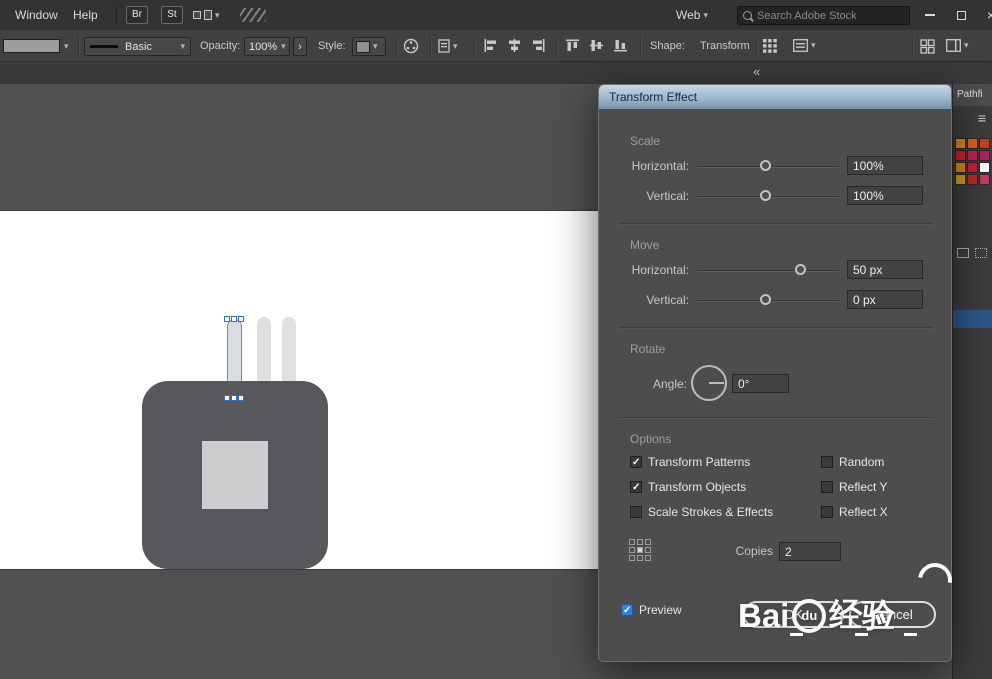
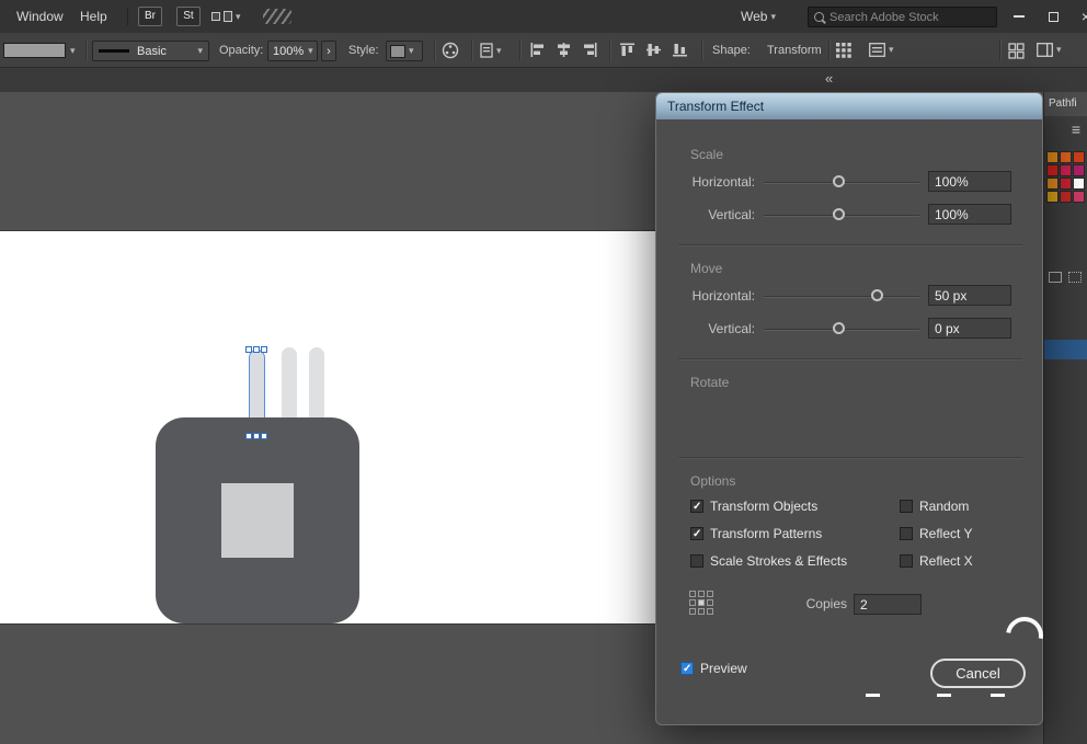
  Window
  Help
  Br
  St
  ▾
  Web
  ▾
  Search Adobe Stock
  ×
  ▾
  Basic
  ▾
  Opacity:
  100%
  ▾
  ›
  Style:
  ▾
  ▾
  Shape:
  Transform
  ▾
  ▾
  «
  Pathfi
  ≡
  Transform Effect
  Scale
  Horizontal:
  100%
  Vertical:
  100%
  Move
  Horizontal:
  50 px
  Vertical:
  0 px
  Rotate
- Angle:
- 0°
  Options
  ✓
- Transform Patterns
+ Transform Objects
  Random
  ✓
- Transform Objects
+ Transform Patterns
  Reflect Y
  Scale Strokes & Effects
  Reflect X
  Copies
  2
  ✓
  Preview
- OK
  Cancel
- Bai
- du
- 经验
